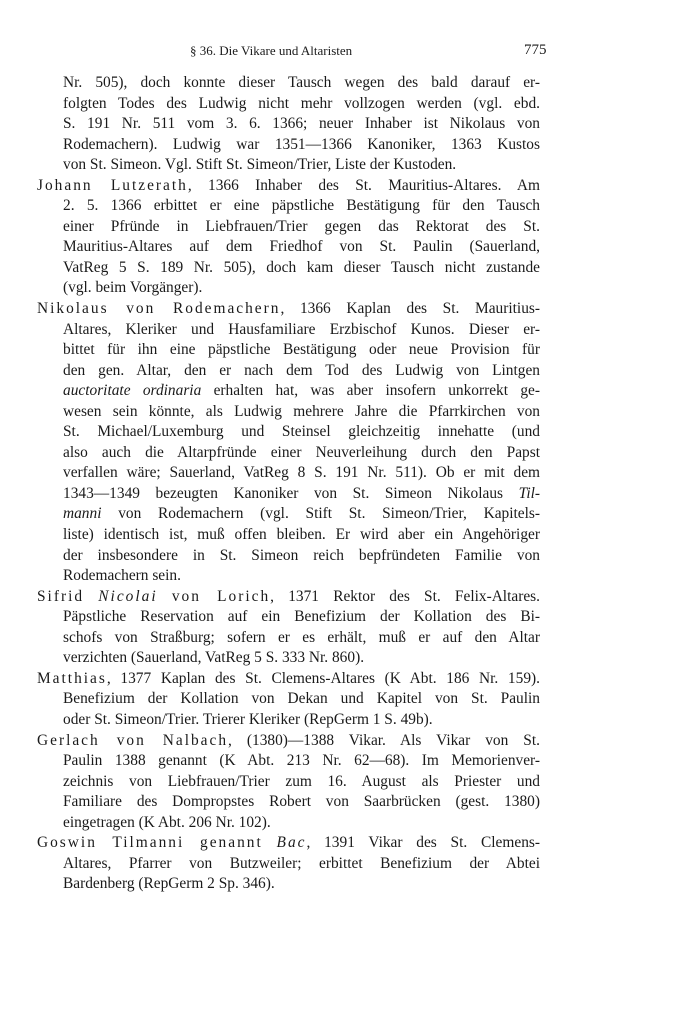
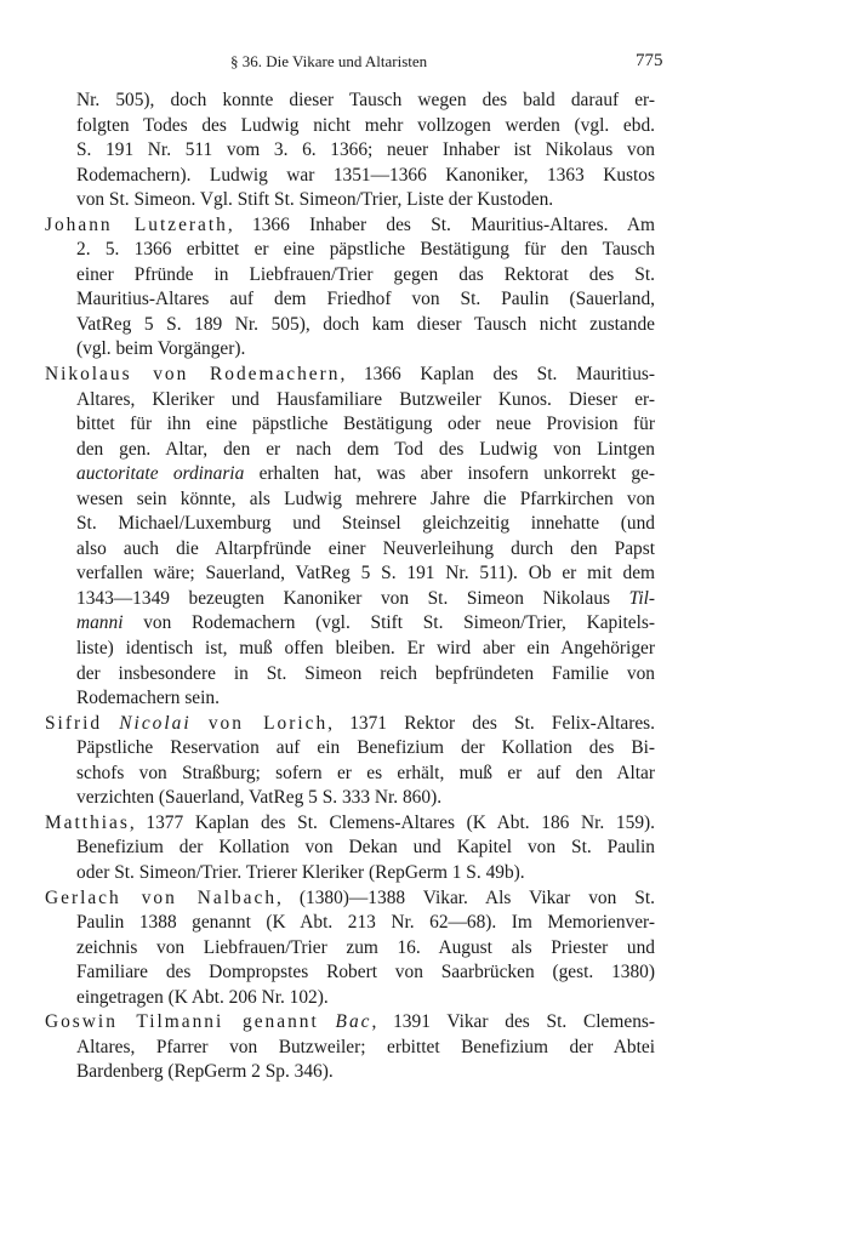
  § 36. Die Vikare und Altaristen
  775
  Nr. 505), doch konnte dieser Tausch wegen des bald darauf er-
  folgten Todes des Ludwig nicht mehr vollzogen werden (vgl. ebd.
  S. 191 Nr. 511 vom 3. 6. 1366; neuer Inhaber ist Nikolaus von
  Rodemachern). Ludwig war 1351—1366 Kanoniker, 1363 Kustos
  von St. Simeon. Vgl. Stift St. Simeon/Trier, Liste der Kustoden.
  Johann Lutzerath, 1366 Inhaber des St. Mauritius-Altares. Am
  2. 5. 1366 erbittet er eine päpstliche Bestätigung für den Tausch
  einer Pfründe in Liebfrauen/Trier gegen das Rektorat des St.
  Mauritius-Altares auf dem Friedhof von St. Paulin (Sauerland,
  VatReg 5 S. 189 Nr. 505), doch kam dieser Tausch nicht zustande
  (vgl. beim Vorgänger).
  Nikolaus von Rodemachern, 1366 Kaplan des St. Mauritius-
- Altares, Kleriker und Hausfamiliare Erzbischof Kunos. Dieser er-
+ Altares, Kleriker und Hausfamiliare Butzweiler Kunos. Dieser er-
  bittet für ihn eine päpstliche Bestätigung oder neue Provision für
  den gen. Altar, den er nach dem Tod des Ludwig von Lintgen
  auctoritate ordinaria erhalten hat, was aber insofern unkorrekt ge-
  wesen sein könnte, als Ludwig mehrere Jahre die Pfarrkirchen von
  St. Michael/Luxemburg und Steinsel gleichzeitig innehatte (und
  also auch die Altarpfründe einer Neuverleihung durch den Papst
- verfallen wäre; Sauerland, VatReg 8 S. 191 Nr. 511). Ob er mit dem
+ verfallen wäre; Sauerland, VatReg 5 S. 191 Nr. 511). Ob er mit dem
  1343—1349 bezeugten Kanoniker von St. Simeon Nikolaus Til-
  manni von Rodemachern (vgl. Stift St. Simeon/Trier, Kapitels-
  liste) identisch ist, muß offen bleiben. Er wird aber ein Angehöriger
  der insbesondere in St. Simeon reich bepfründeten Familie von
  Rodemachern sein.
  Sifrid Nicolai von Lorich, 1371 Rektor des St. Felix-Altares.
  Päpstliche Reservation auf ein Benefizium der Kollation des Bi-
  schofs von Straßburg; sofern er es erhält, muß er auf den Altar
  verzichten (Sauerland, VatReg 5 S. 333 Nr. 860).
  Matthias, 1377 Kaplan des St. Clemens-Altares (K Abt. 186 Nr. 159).
  Benefizium der Kollation von Dekan und Kapitel von St. Paulin
  oder St. Simeon/Trier. Trierer Kleriker (RepGerm 1 S. 49b).
  Gerlach von Nalbach, (1380)—1388 Vikar. Als Vikar von St.
  Paulin 1388 genannt (K Abt. 213 Nr. 62—68). Im Memorienver-
  zeichnis von Liebfrauen/Trier zum 16. August als Priester und
  Familiare des Dompropstes Robert von Saarbrücken (gest. 1380)
  eingetragen (K Abt. 206 Nr. 102).
  Goswin Tilmanni genannt Bac, 1391 Vikar des St. Clemens-
  Altares, Pfarrer von Butzweiler; erbittet Benefizium der Abtei
  Bardenberg (RepGerm 2 Sp. 346).
